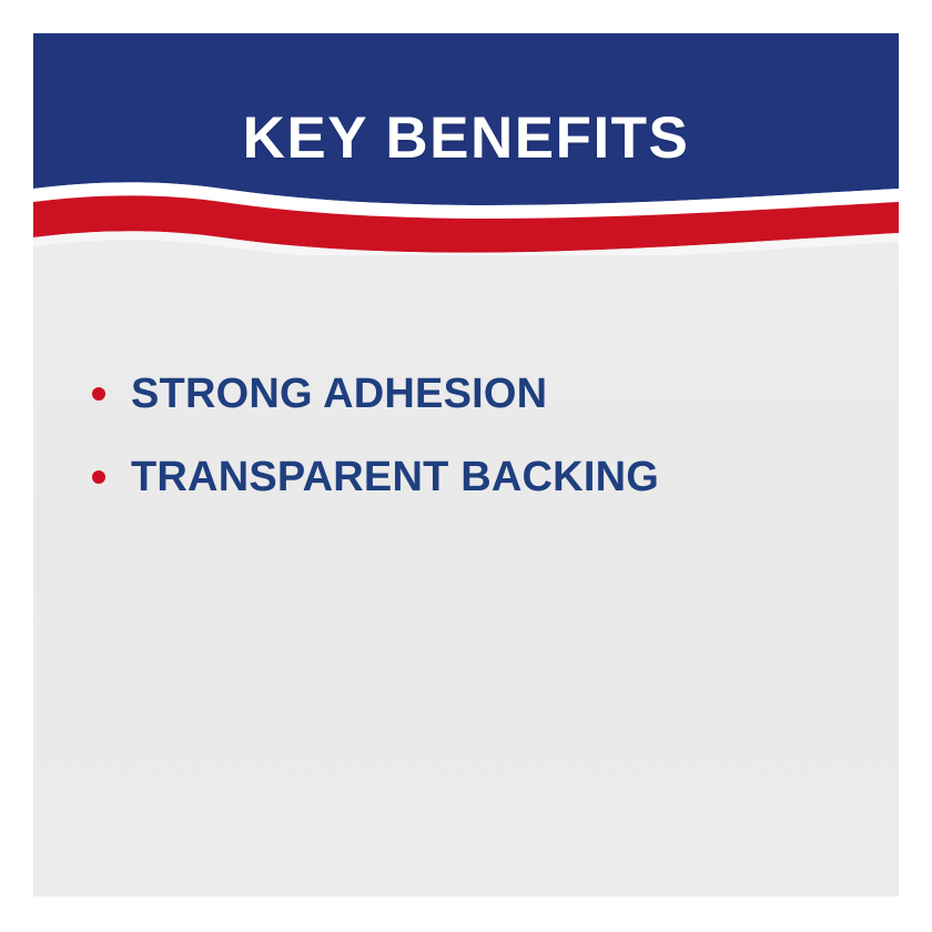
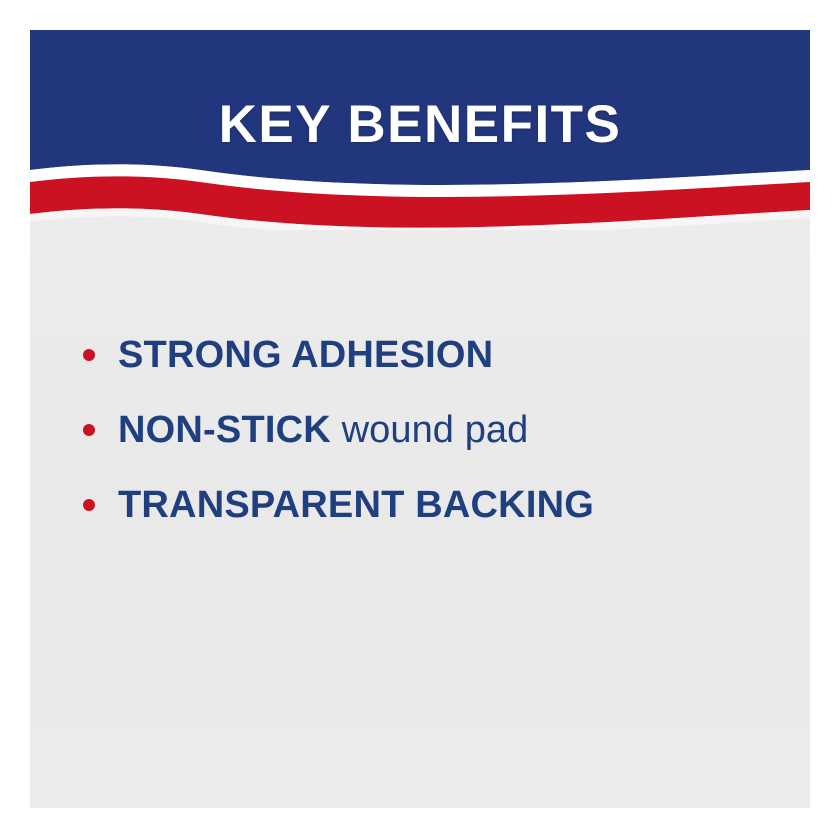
  KEY BENEFITS
  STRONG ADHESION
+ NON-STICK wound pad
  TRANSPARENT BACKING
